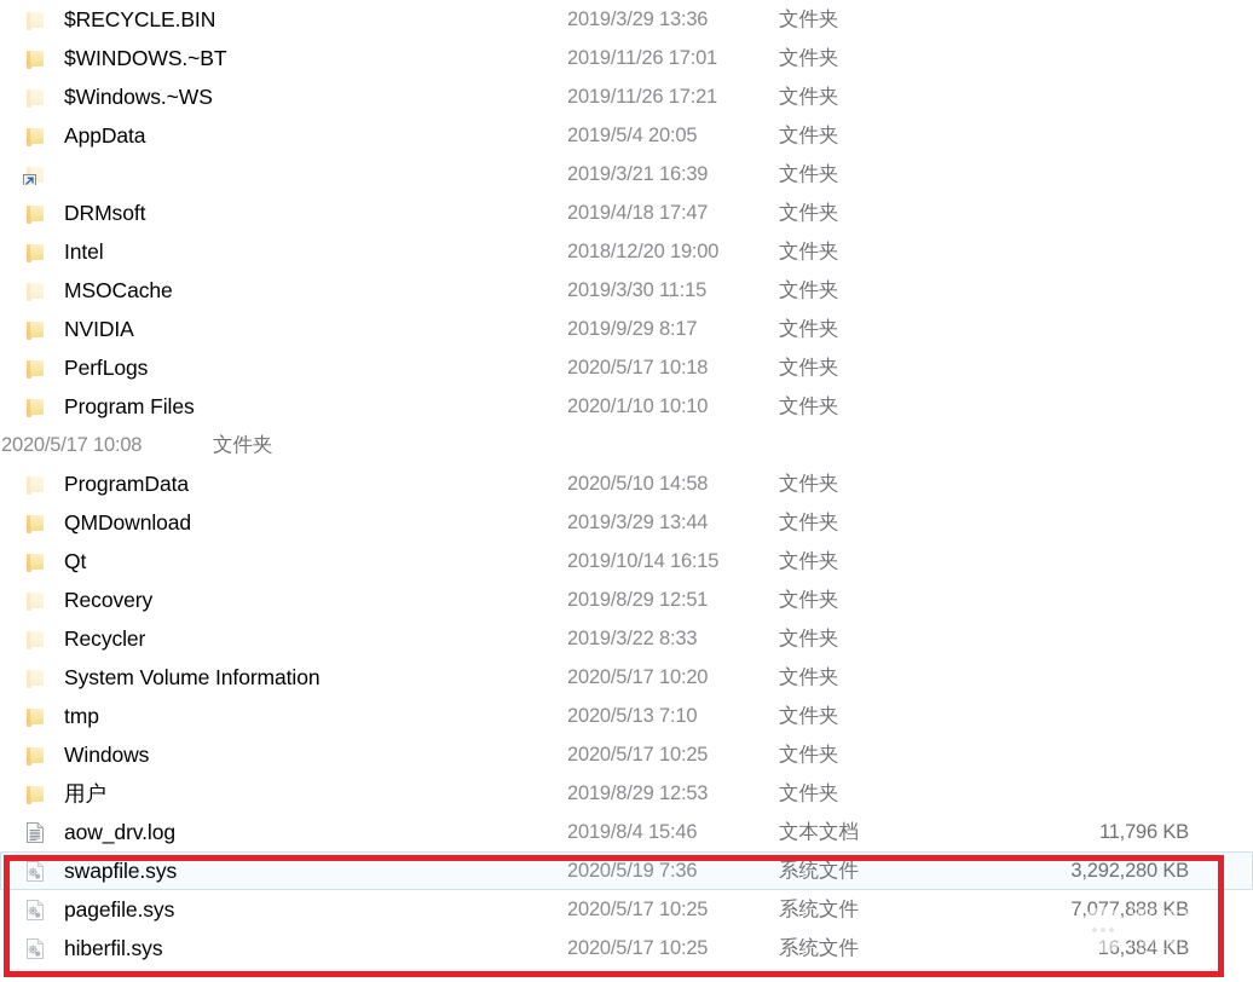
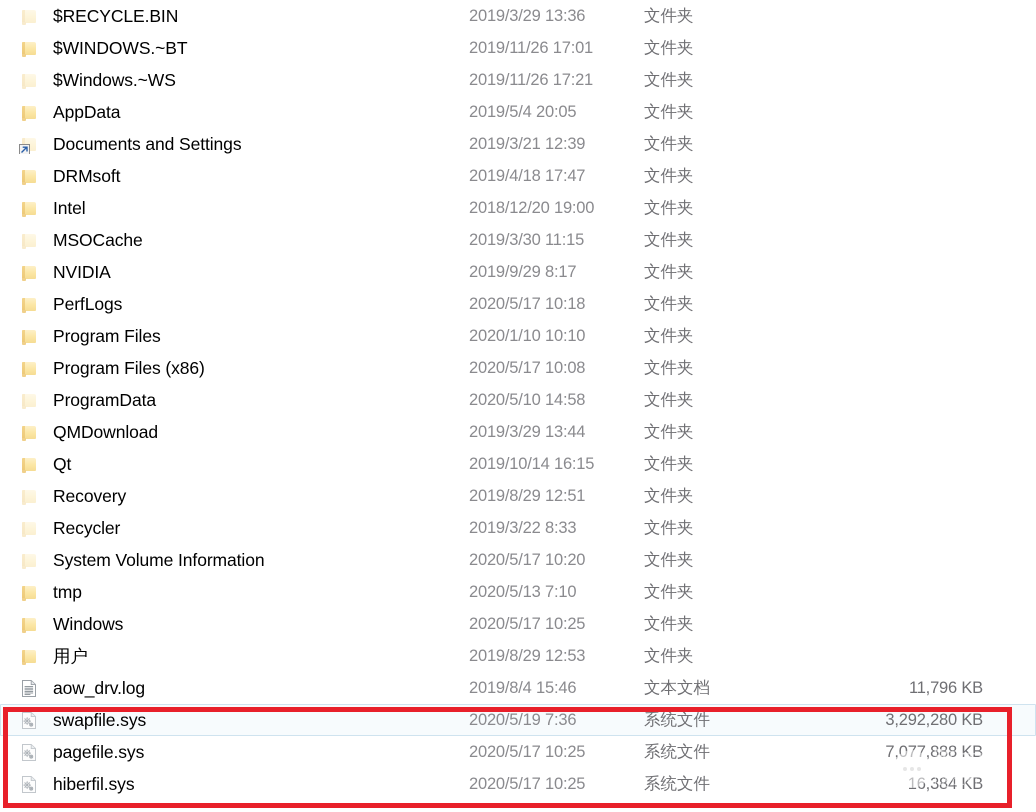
  $RECYCLE.BIN
  2019/3/29 13:36
  文件夹
  $WINDOWS.~BT
  2019/11/26 17:01
  文件夹
  $Windows.~WS
  2019/11/26 17:21
  文件夹
  AppData
  2019/5/4 20:05
  文件夹
+ Documents and Settings
- 2019/3/21 16:39
+ 2019/3/21 12:39
  文件夹
  DRMsoft
  2019/4/18 17:47
  文件夹
  Intel
  2018/12/20 19:00
  文件夹
  MSOCache
  2019/3/30 11:15
  文件夹
  NVIDIA
  2019/9/29 8:17
  文件夹
  PerfLogs
  2020/5/17 10:18
  文件夹
  Program Files
  2020/1/10 10:10
  文件夹
+ Program Files (x86)
  2020/5/17 10:08
  文件夹
  ProgramData
  2020/5/10 14:58
  文件夹
  QMDownload
  2019/3/29 13:44
  文件夹
  Qt
  2019/10/14 16:15
  文件夹
  Recovery
  2019/8/29 12:51
  文件夹
  Recycler
  2019/3/22 8:33
  文件夹
  System Volume Information
  2020/5/17 10:20
  文件夹
  tmp
  2020/5/13 7:10
  文件夹
  Windows
  2020/5/17 10:25
  文件夹
  用户
  2019/8/29 12:53
  文件夹
  aow_drv.log
  2019/8/4 15:46
  文本文档
  11,796 KB
  swapfile.sys
  2020/5/19 7:36
  系统文件
  3,292,280 KB
  pagefile.sys
  2020/5/17 10:25
  系统文件
  7,077,888 KB
  hiberfil.sys
  2020/5/17 10:25
  系统文件
  16,384 KB
  路由器
  luyouqi.com
